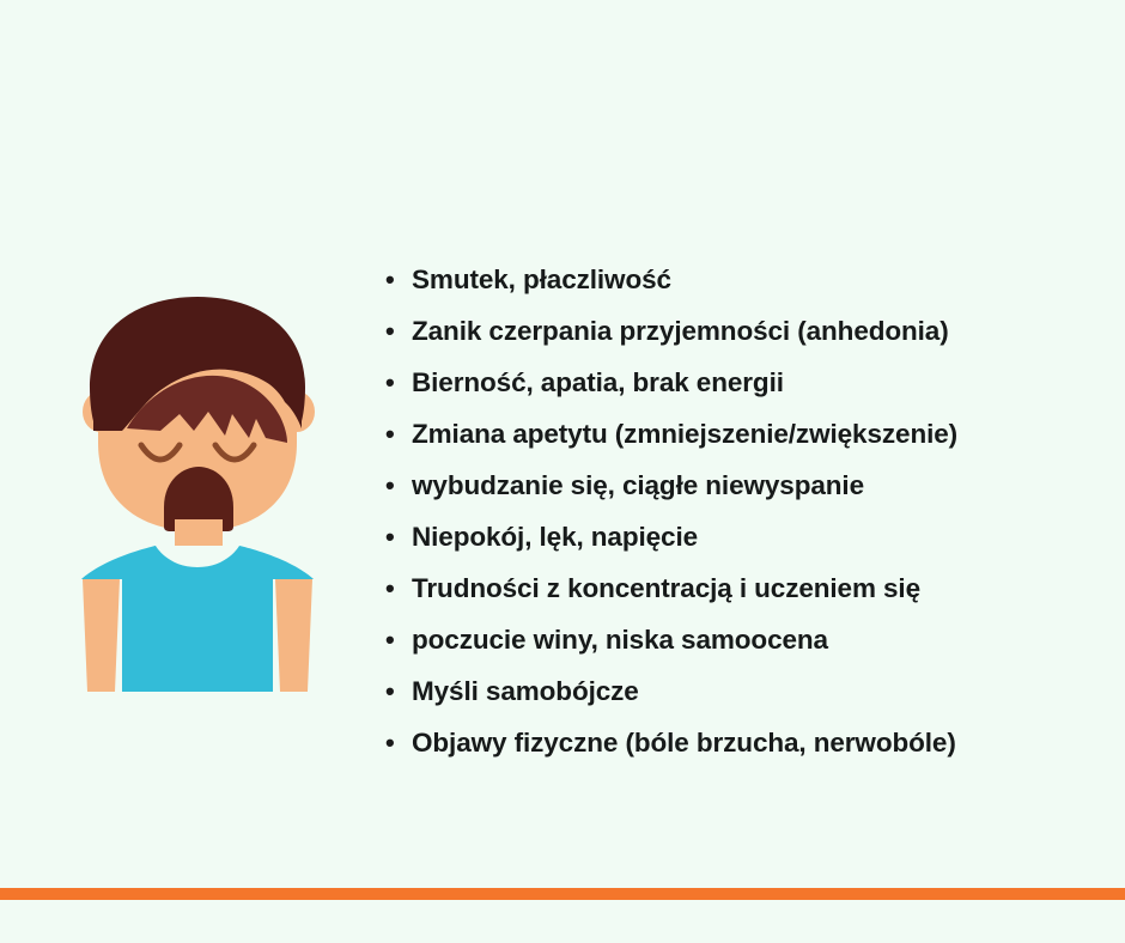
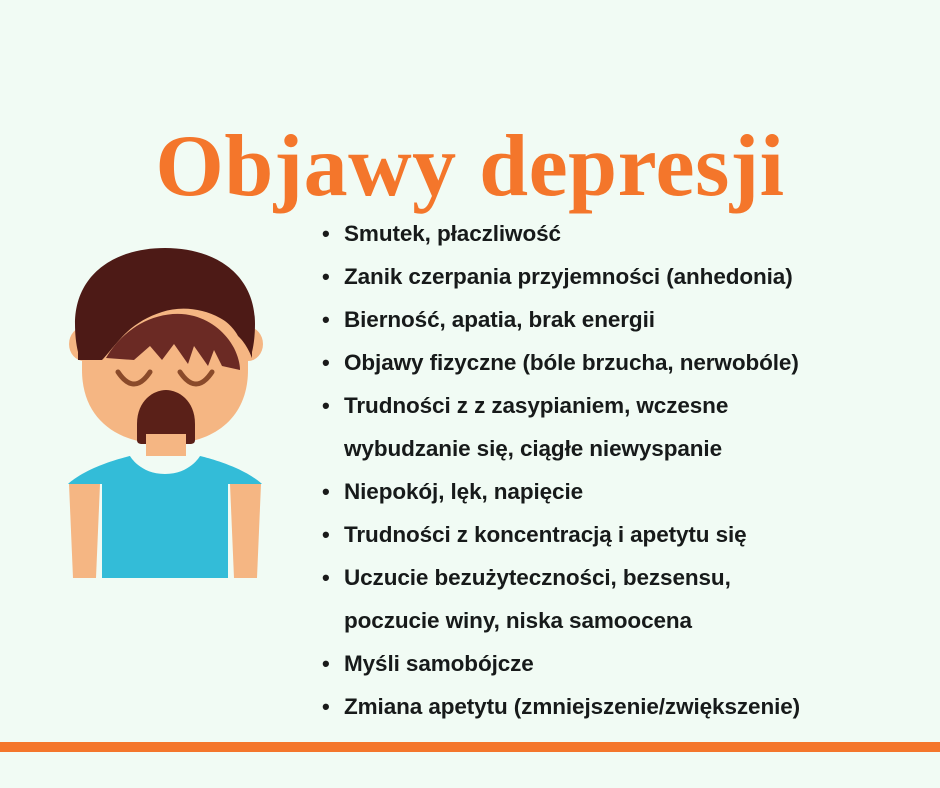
+ Objawy depresji
  •
  Smutek, płaczliwość
  •
  Zanik czerpania przyjemności (anhedonia)
  •
  Bierność, apatia, brak energii
  •
- Zmiana apetytu (zmniejszenie/zwiększenie)
+ Objawy fizyczne (bóle brzucha, nerwobóle)
  •
+ Trudności z z zasypianiem, wczesne
  wybudzanie się, ciągłe niewyspanie
  •
  Niepokój, lęk, napięcie
  •
- Trudności z koncentracją i uczeniem się
+ Trudności z koncentracją i apetytu się
  •
+ Uczucie bezużyteczności, bezsensu,
  poczucie winy, niska samoocena
  •
  Myśli samobójcze
  •
- Objawy fizyczne (bóle brzucha, nerwobóle)
+ Zmiana apetytu (zmniejszenie/zwiększenie)
